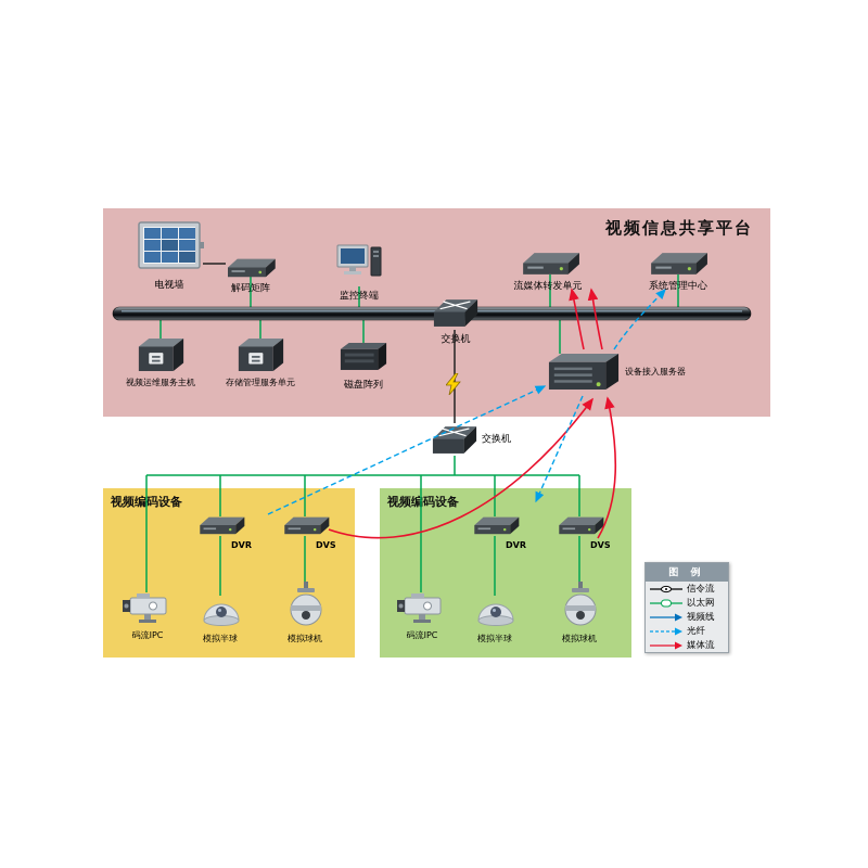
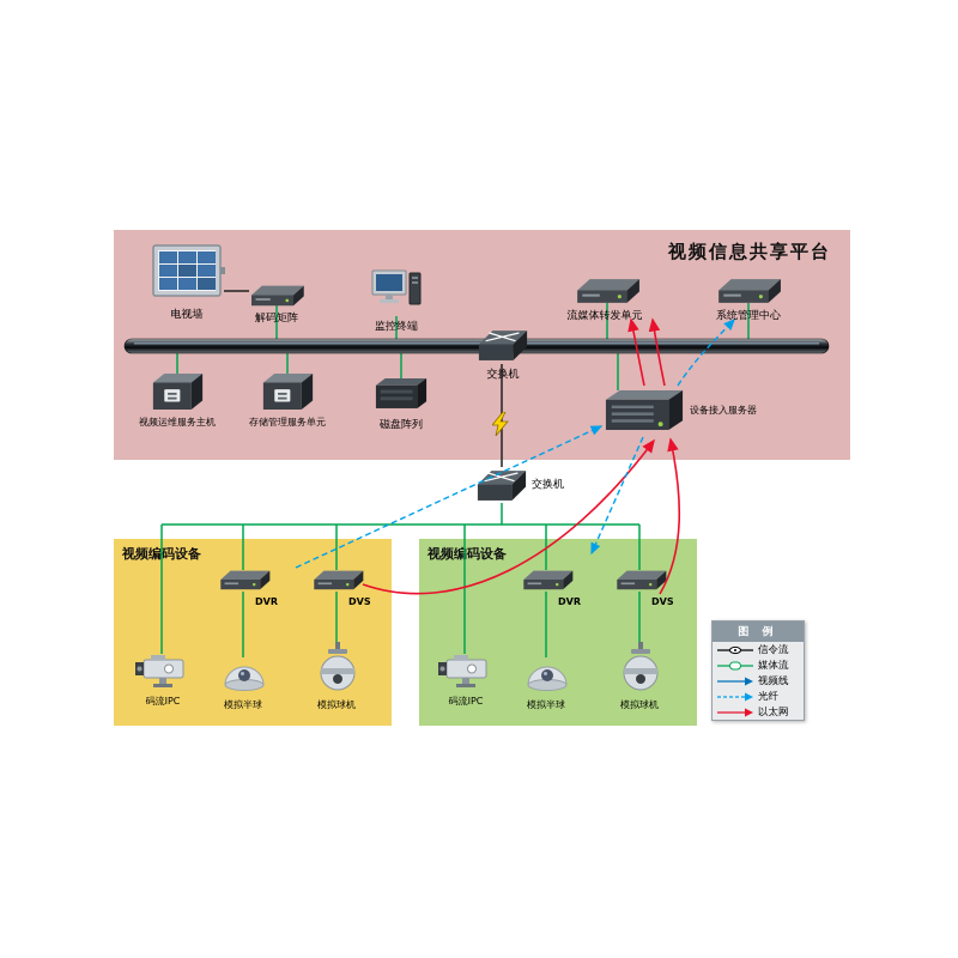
  视频信息共享平台
  视频编码设备
  视频编码设备
  电视墙
  解码矩阵
  监控终端
  流媒体转发单元
  系统管理中心
  交换机
  视频运维服务主机
  存储管理服务单元
  磁盘阵列
  设备接入服务器
  交换机
  DVR
  DVS
  码流IPC
  模拟半球
  模拟球机
  DVR
  DVS
  码流IPC
  模拟半球
  模拟球机
  图 例
  信令流
- 以太网
+ 媒体流
  视频线
  光纤
- 媒体流
+ 以太网
